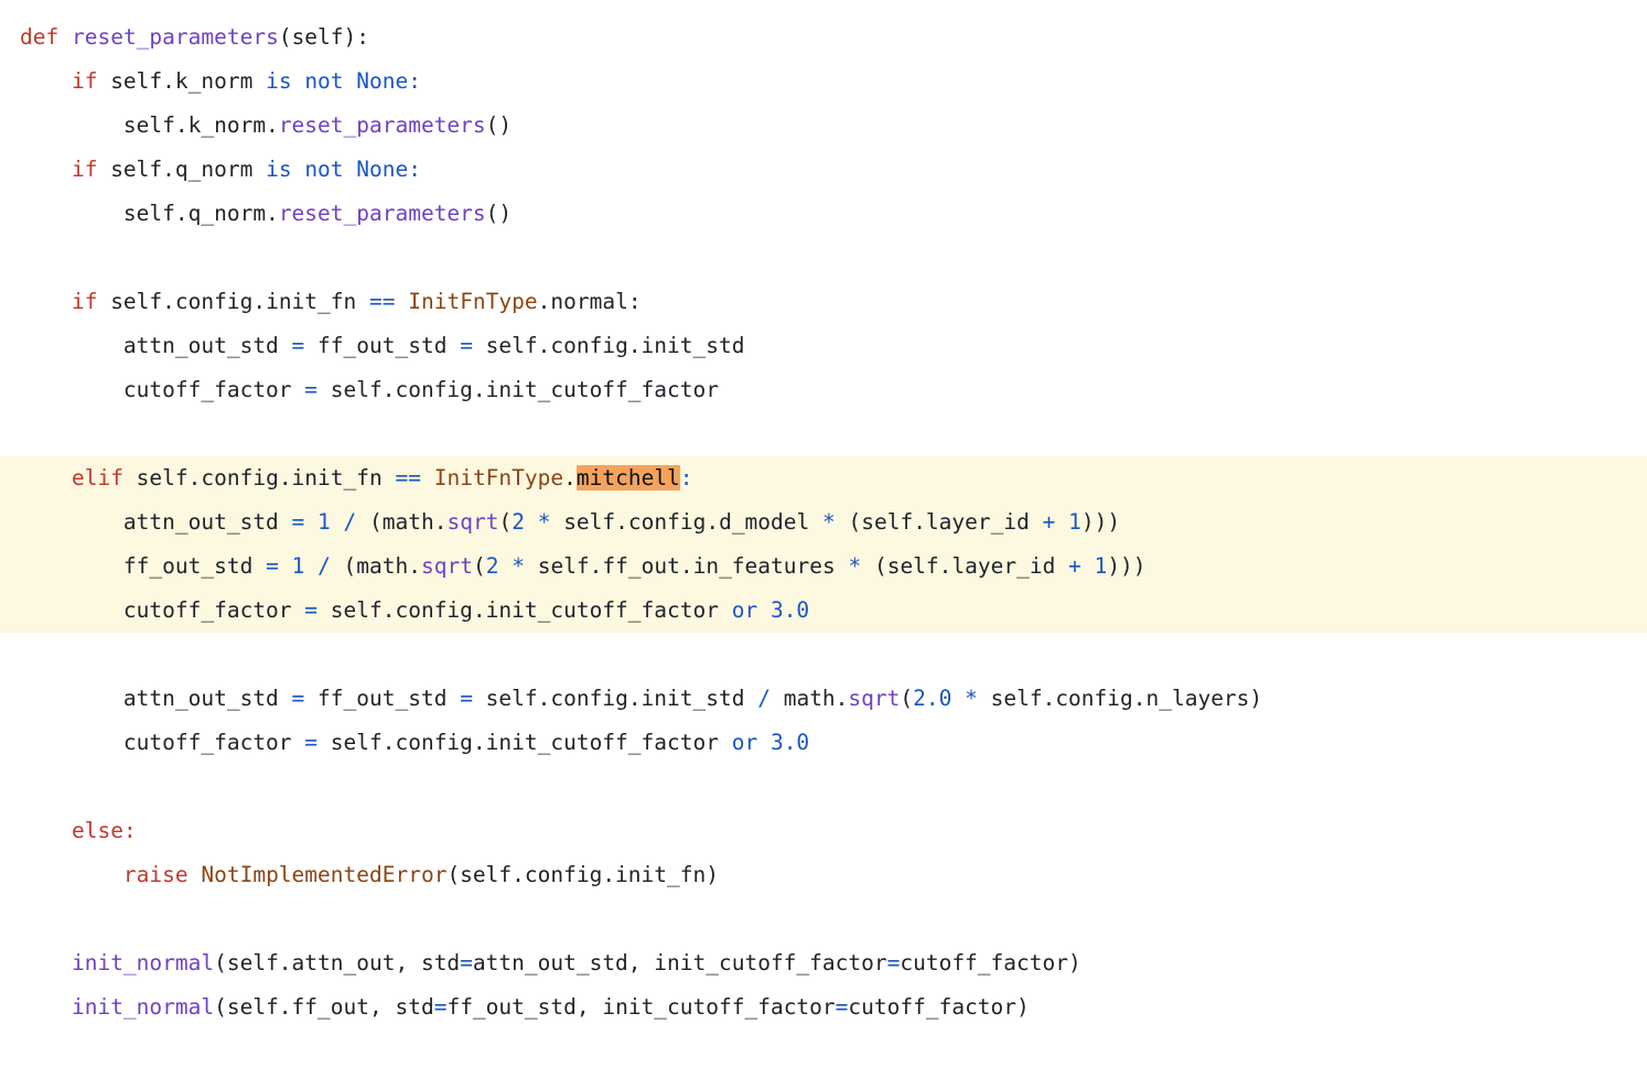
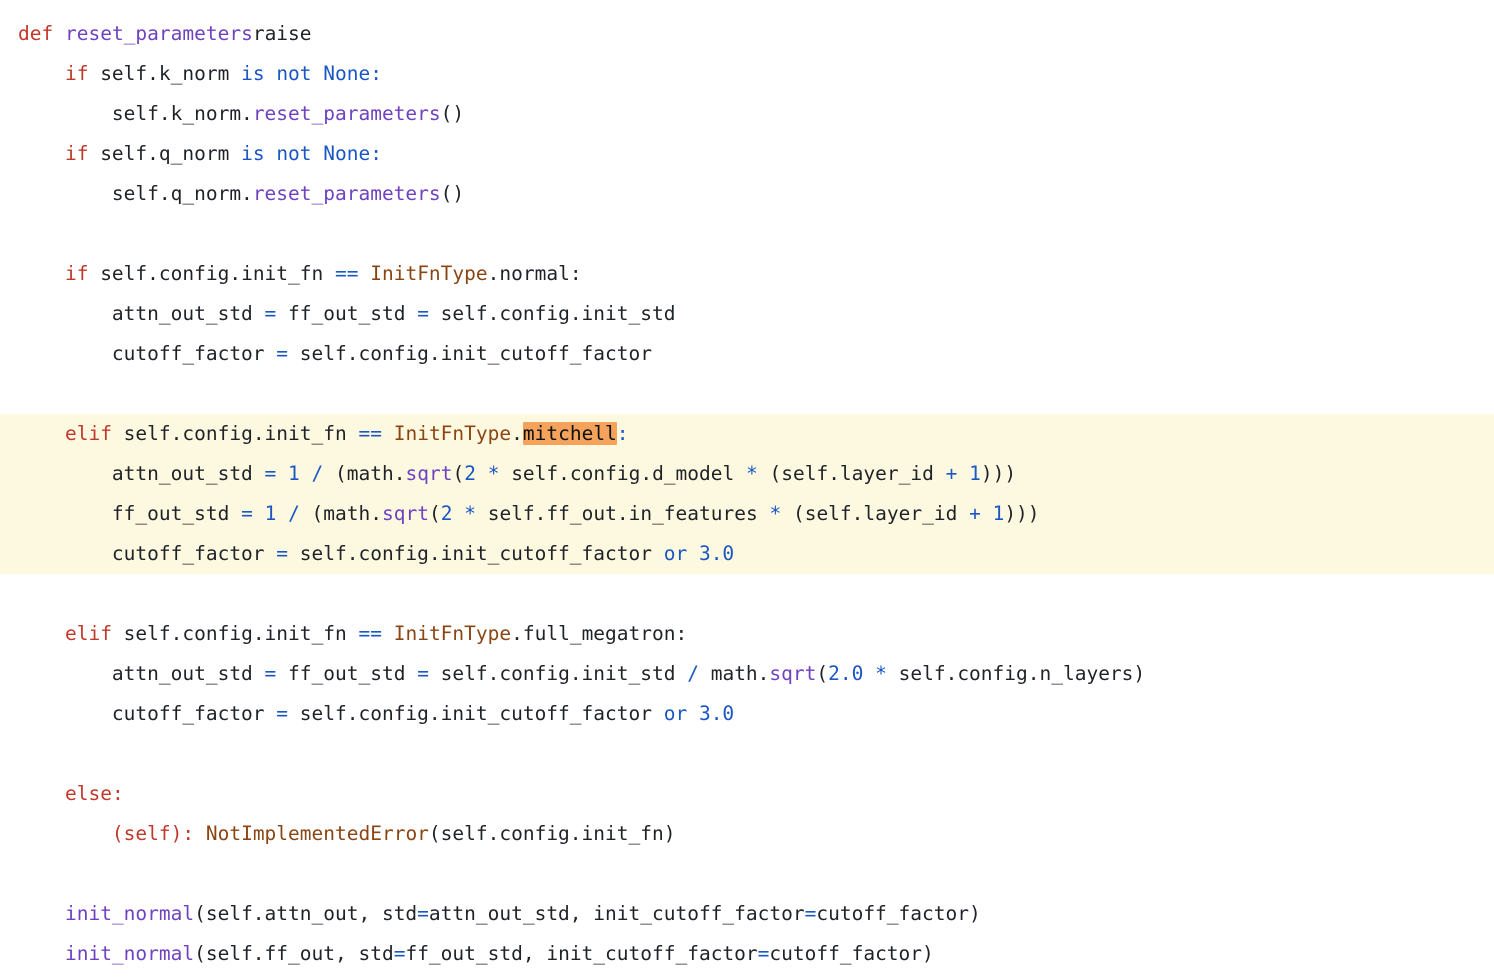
- def reset_parameters(self):
+ def reset_parametersraise
  if self.k_norm is not None:
  self.k_norm.reset_parameters()
  if self.q_norm is not None:
  self.q_norm.reset_parameters()
  if self.config.init_fn == InitFnType.normal:
  attn_out_std = ff_out_std = self.config.init_std
  cutoff_factor = self.config.init_cutoff_factor
  elif self.config.init_fn == InitFnType.mitchell:
  attn_out_std = 1 / (math.sqrt(2 * self.config.d_model * (self.layer_id + 1)))
  ff_out_std = 1 / (math.sqrt(2 * self.ff_out.in_features * (self.layer_id + 1)))
  cutoff_factor = self.config.init_cutoff_factor or 3.0
+ elif self.config.init_fn == InitFnType.full_megatron:
  attn_out_std = ff_out_std = self.config.init_std / math.sqrt(2.0 * self.config.n_layers)
  cutoff_factor = self.config.init_cutoff_factor or 3.0
  else:
- raise NotImplementedError(self.config.init_fn)
+ (self): NotImplementedError(self.config.init_fn)
  init_normal(self.attn_out, std=attn_out_std, init_cutoff_factor=cutoff_factor)
  init_normal(self.ff_out, std=ff_out_std, init_cutoff_factor=cutoff_factor)
